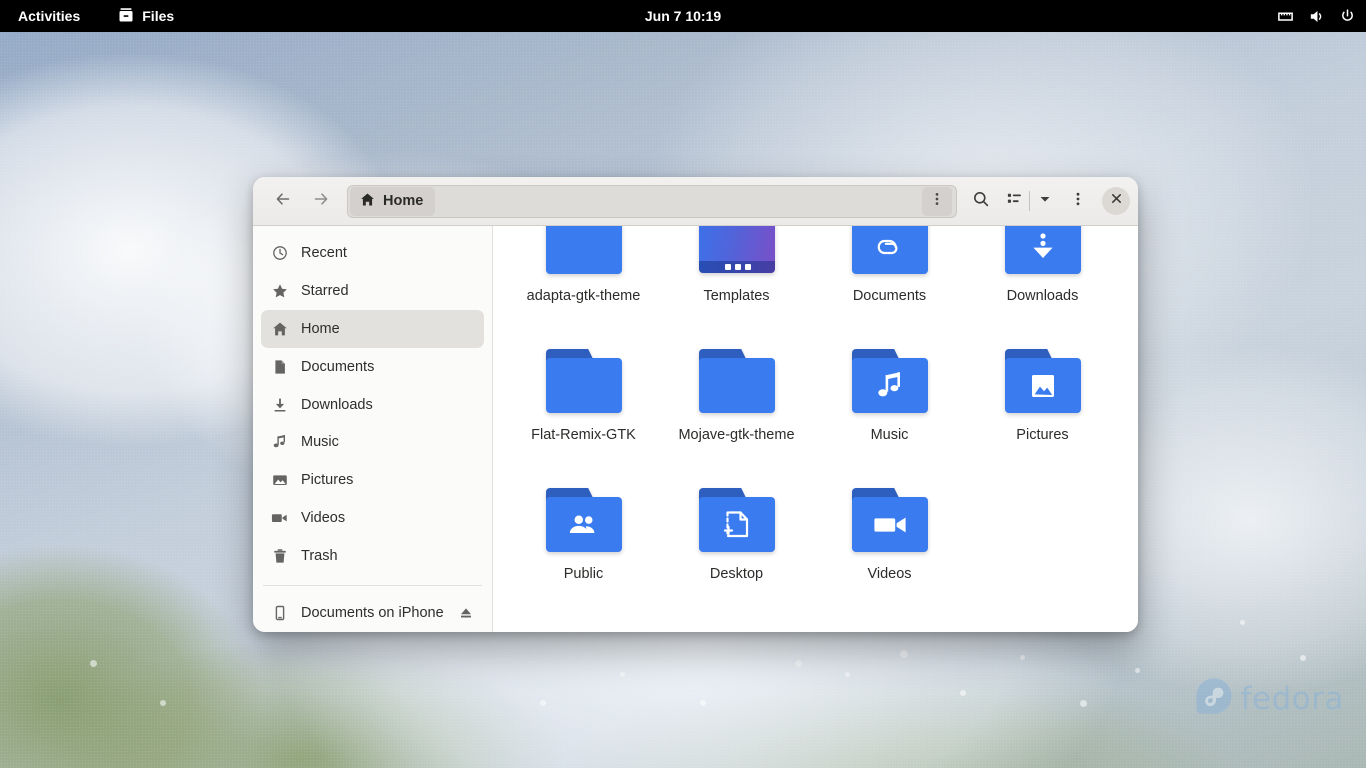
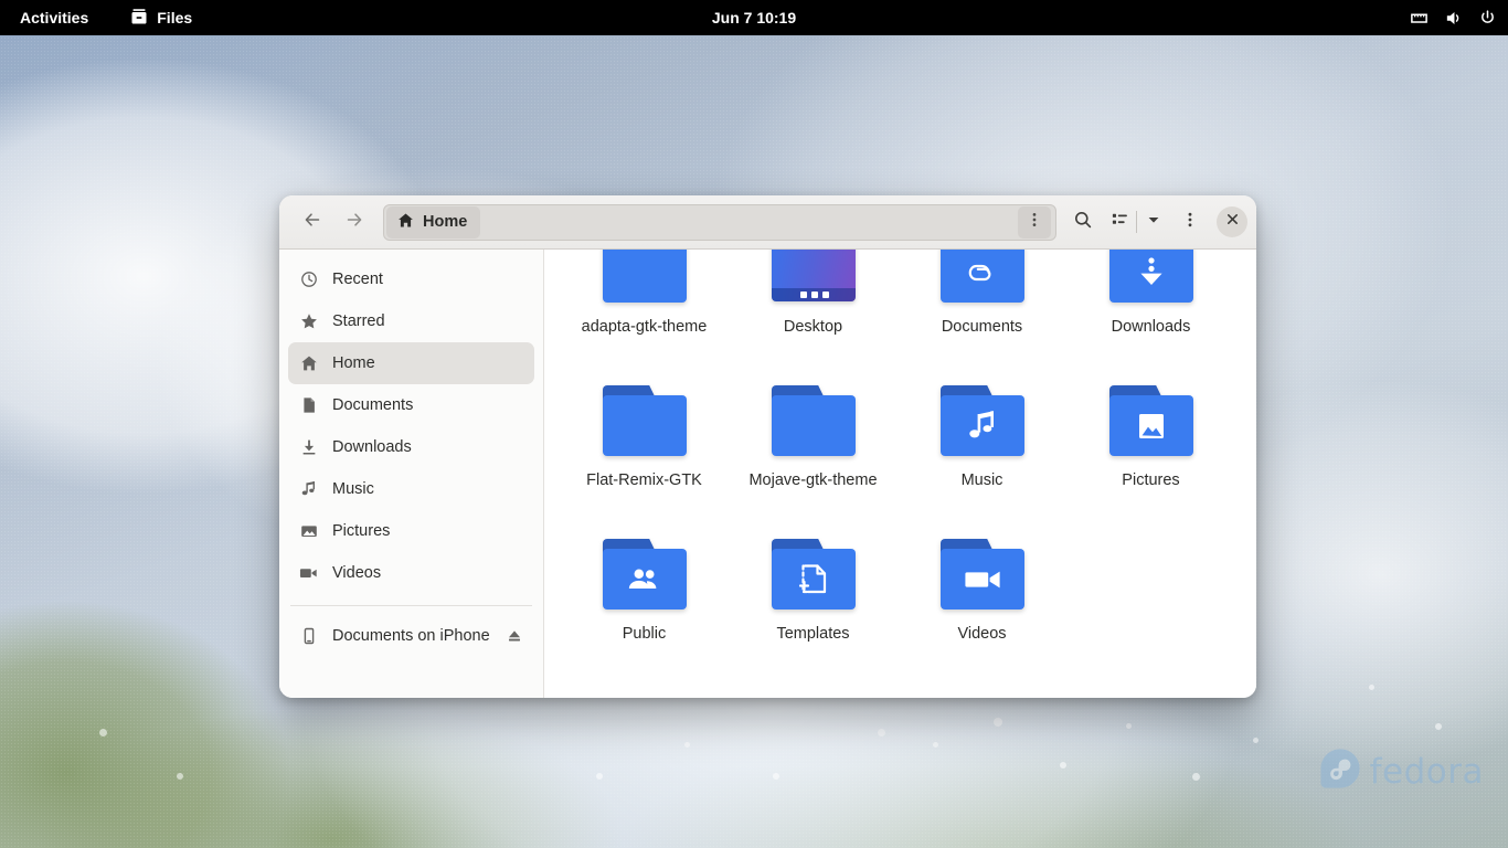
  Activities
  Files
  Jun 7 10:19
  fedora
  Home
  Recent
  Starred
  Home
  Documents
  Downloads
  Music
  Pictures
  Videos
- Trash
  Documents on iPhone
  adapta-gtk-theme
- Templates
+ Desktop
  Documents
  Downloads
  Flat-Remix-GTK
  Mojave-gtk-theme
  Music
  Pictures
  Public
- Desktop
+ Templates
  Videos
